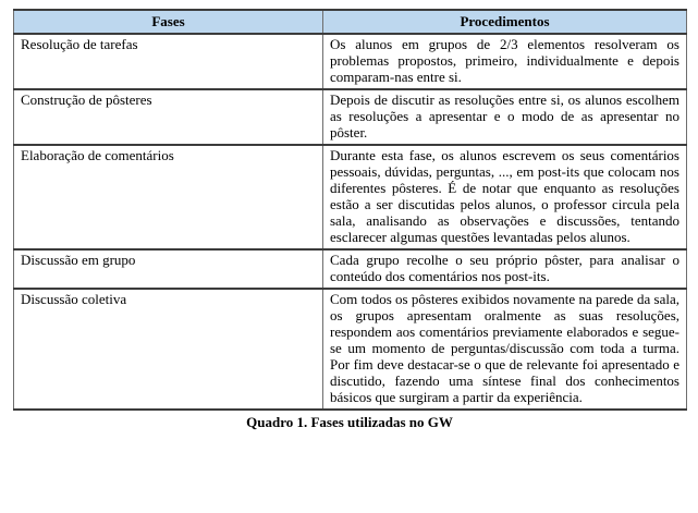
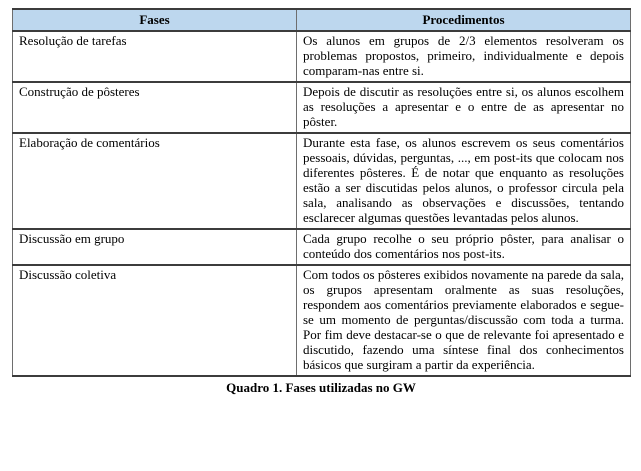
  Fases	Procedimentos
  Resolução de tarefas	Os alunos em grupos de 2/3 elementos resolveram os problemas propostos, primeiro, individualmente e depois comparam-nas entre si.
- Construção de pôsteres	Depois de discutir as resoluções entre si, os alunos escolhem as resoluções a apresentar e o modo de as apresentar no pôster.
+ Construção de pôsteres	Depois de discutir as resoluções entre si, os alunos escolhem as resoluções a apresentar e o entre de as apresentar no pôster.
  Elaboração de comentários	Durante esta fase, os alunos escrevem os seus comentários pessoais, dúvidas, perguntas, ..., em post-its que colocam nos diferentes pôsteres. É de notar que enquanto as resoluções estão a ser discutidas pelos alunos, o professor circula pela sala, analisando as observações e discussões, tentando esclarecer algumas questões levantadas pelos alunos.
  Discussão em grupo	Cada grupo recolhe o seu próprio pôster, para analisar o conteúdo dos comentários nos post-its.
  Discussão coletiva	Com todos os pôsteres exibidos novamente na parede da sala, os grupos apresentam oralmente as suas resoluções, respondem aos comentários previamente elaborados e segue-se um momento de perguntas/discussão com toda a turma. Por fim deve destacar-se o que de relevante foi apresentado e discutido, fazendo uma síntese final dos conhecimentos básicos que surgiram a partir da experiência.
  Quadro 1. Fases utilizadas no GW
